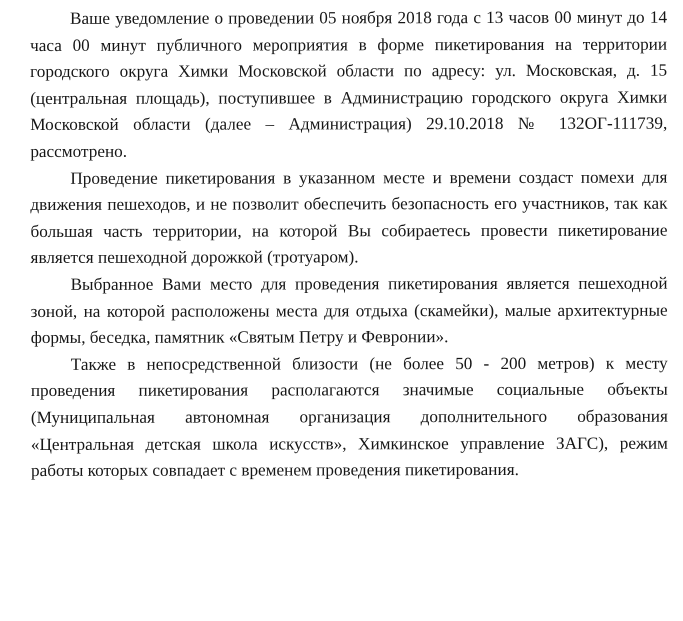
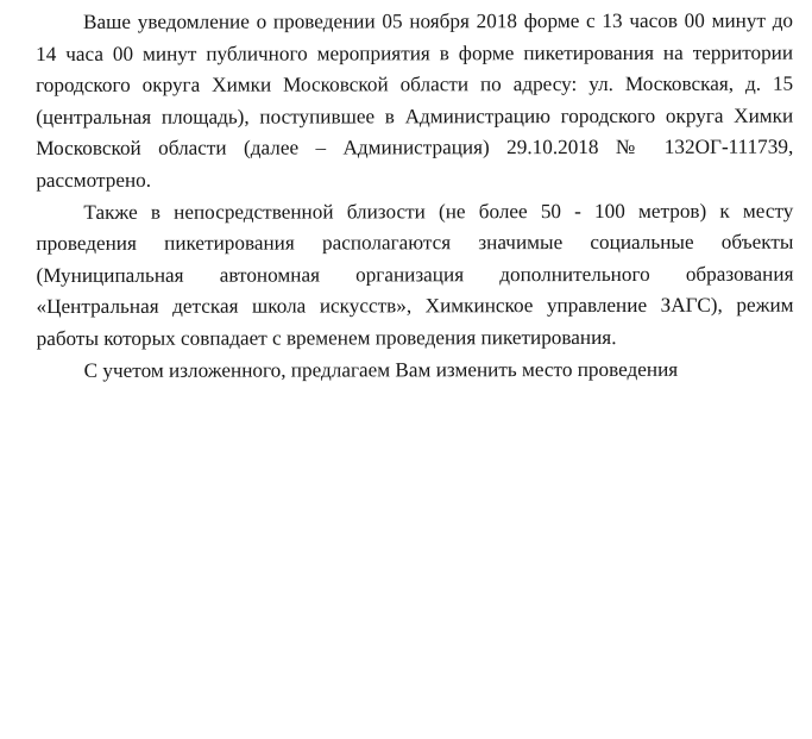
- Ваше уведомление о проведении 05 ноября 2018 года с 13 часов 00 минут до 14 часа 00 минут публичного мероприятия в форме пикетирования на территории городского округа Химки Московской области по адресу: ул. Московская, д. 15 (центральная площадь), поступившее в Администрацию городского округа Химки Московской области (далее – Администрация) 29.10.2018 № 132ОГ-111739, рассмотрено.
+ Ваше уведомление о проведении 05 ноября 2018 форме с 13 часов 00 минут до 14 часа 00 минут публичного мероприятия в форме пикетирования на территории городского округа Химки Московской области по адресу: ул. Московская, д. 15 (центральная площадь), поступившее в Администрацию городского округа Химки Московской области (далее – Администрация) 29.10.2018 № 132ОГ-111739, рассмотрено.
- Проведение пикетирования в указанном месте и времени создаст помехи для движения пешеходов, и не позволит обеспечить безопасность его участников, так как большая часть территории, на которой Вы собираетесь провести пикетирование является пешеходной дорожкой (тротуаром).
- Выбранное Вами место для проведения пикетирования является пешеходной зоной, на которой расположены места для отдыха (скамейки), малые архитектурные формы, беседка, памятник «Святым Петру и Февронии».
- Также в непосредственной близости (не более 50 - 200 метров) к месту проведения пикетирования располагаются значимые социальные объекты (Муниципальная автономная организация дополнительного образования «Центральная детская школа искусств», Химкинское управление ЗАГС), режим работы которых совпадает с временем проведения пикетирования.
+ Также в непосредственной близости (не более 50 - 100 метров) к месту проведения пикетирования располагаются значимые социальные объекты (Муниципальная автономная организация дополнительного образования «Центральная детская школа искусств», Химкинское управление ЗАГС), режим работы которых совпадает с временем проведения пикетирования.
+ С учетом изложенного, предлагаем Вам изменить место проведения
